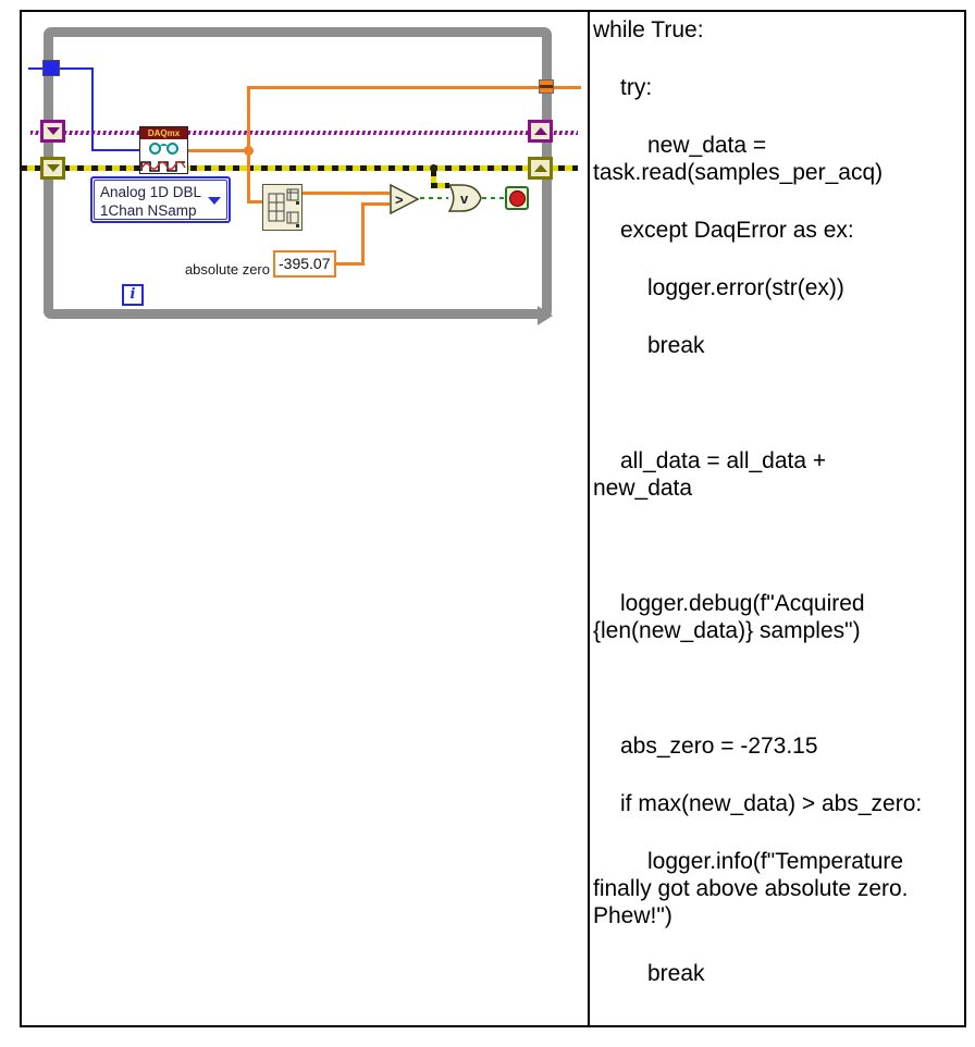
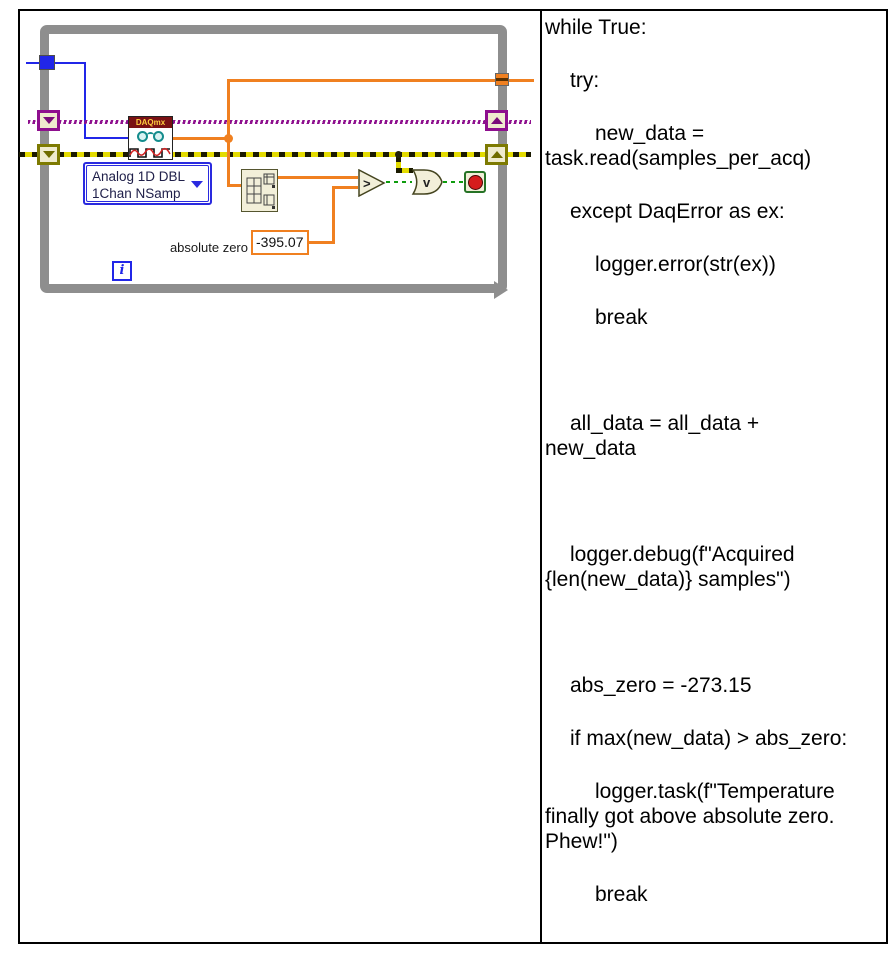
  DAQmx
  Analog 1D DBL
  1Chan NSamp
  >
  v
  i
  absolute zero
  -395.07
  while True:
  try:
  new_data = task.read(samples_per_acq)
  except DaqError as ex:
  logger.error(str(ex))
  break
  all_data = all_data + new_data
  logger.debug(f"Acquired {len(new_data)} samples")
  abs_zero = -273.15
  if max(new_data) > abs_zero:
- logger.info(f"Temperature finally got above absolute zero. Phew!")
+ logger.task(f"Temperature finally got above absolute zero. Phew!")
  break
